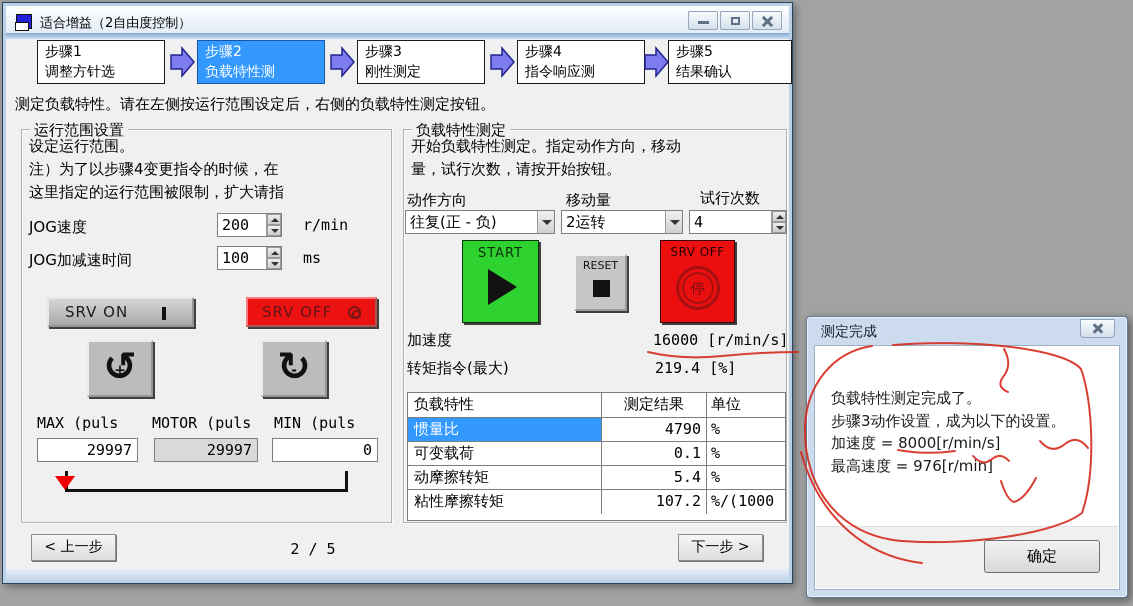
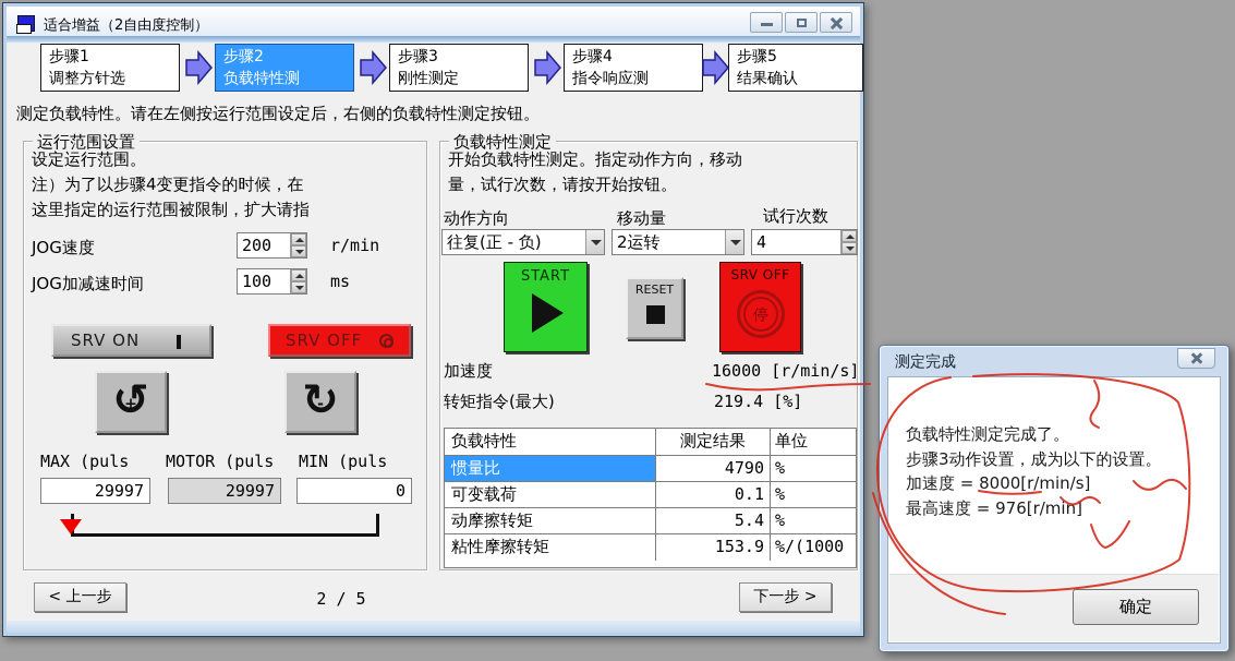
  适合增益（2自由度控制）
  步骤1
  调整方针选
  步骤2
  负载特性测
  步骤3
  刚性测定
  步骤4
  指令响应测
  步骤5
  结果确认
  测定负载特性。请在左侧按运行范围设定后，右侧的负载特性测定按钮。
  运行范围设置
  设定运行范围。
  注）为了以步骤4变更指令的时候，在
  这里指定的运行范围被限制，扩大请指
  JOG速度
  200
  r/min
  JOG加减速时间
  100
  ms
  SRV ON
  SRV OFF
  ↺
  +
  ↻
  -
  MAX (puls
  MOTOR (puls
  MIN (puls
  29997
  29997
  0
  负载特性测定
  开始负载特性测定。指定动作方向，移动
  量，试行次数，请按开始按钮。
  动作方向
  移动量
  试行次数
  往复(正 - 负)
  2运转
  4
  START
  RESET
  SRV OFF
  停
  加速度
  16000 [r/min/s]
  转矩指令(最大)
  219.4 [%]
  负载特性
  测定结果
  单位
  惯量比
  4790
  %
  可变载荷
  0.1
  %
  动摩擦转矩
  5.4
  %
  粘性摩擦转矩
- 107.2
+ 153.9
  %/(1000
  < 上一步
  2 / 5
  下一步 >
  测定完成
  负载特性测定完成了。
  步骤3动作设置，成为以下的设置。
  加速度 = 8000[r/min/s]
  最高速度 = 976[r/min]
  确定
